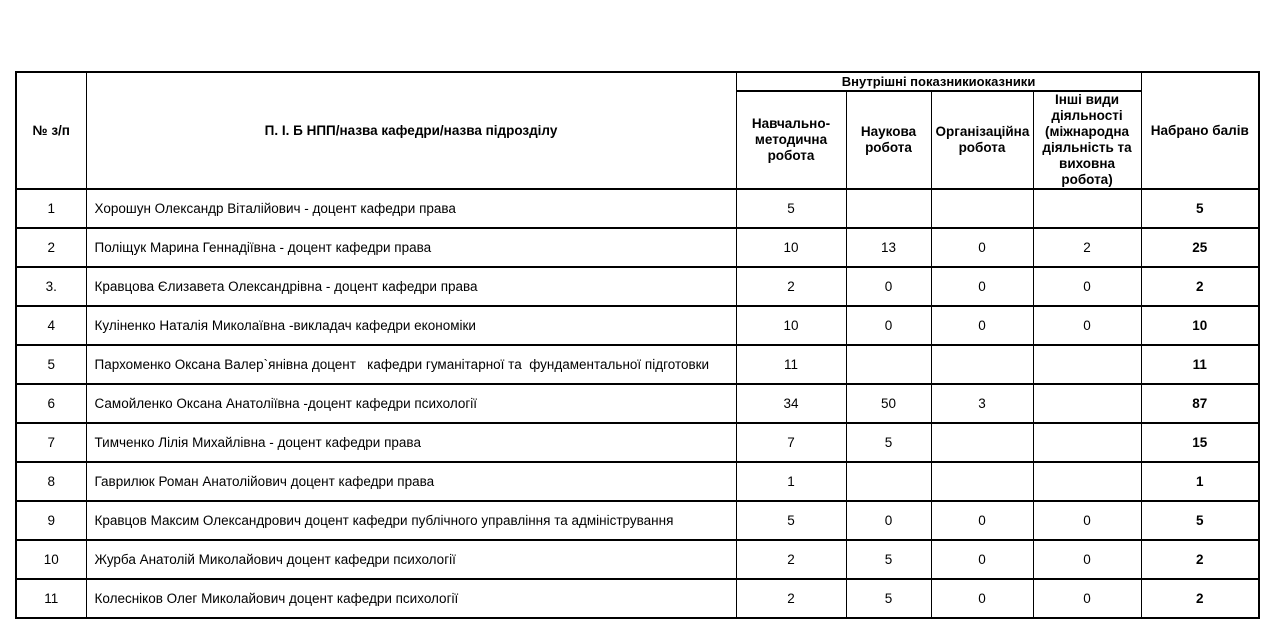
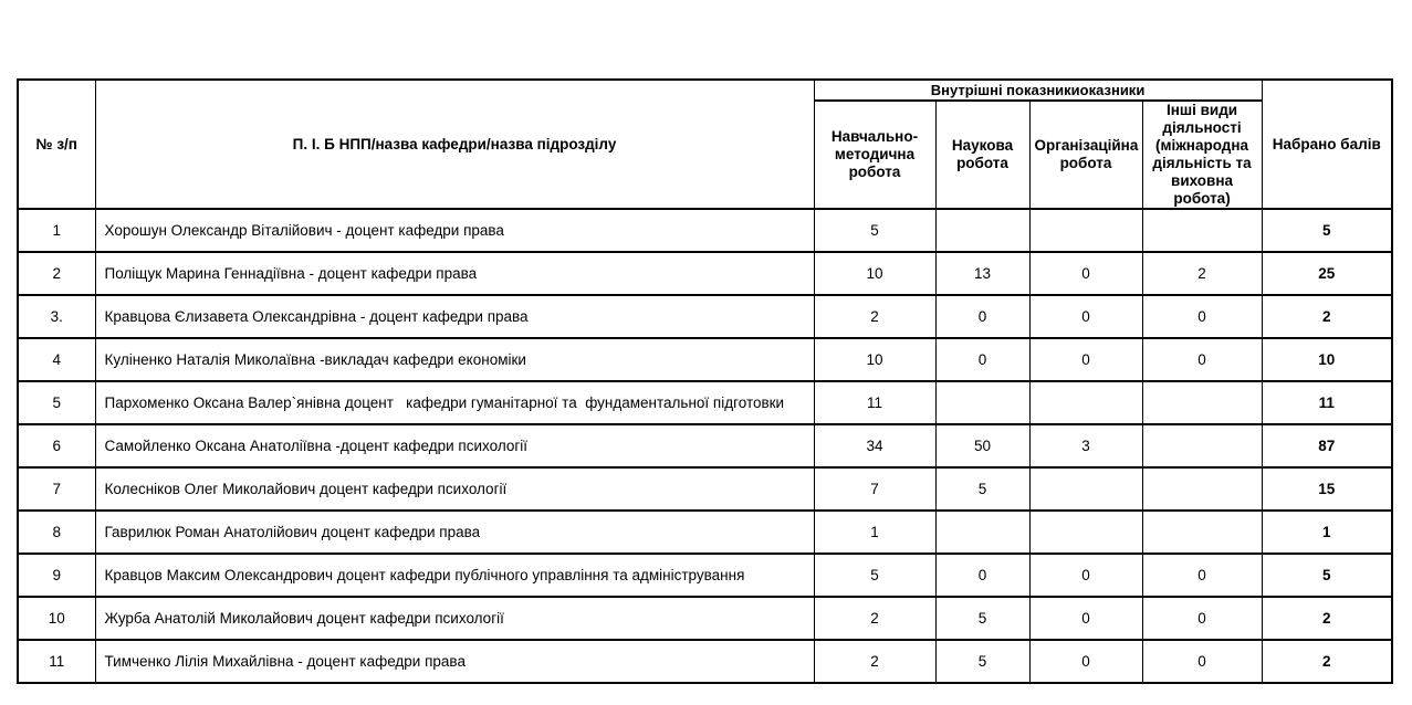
  № з/п	П. І. Б НПП/назва кафедри/назва підрозділу	Внутрішні показникиоказники	Набрано балів
  Навчально-методична робота	Наукова робота	Організаційна робота	Інші види діяльності (міжнародна діяльність та виховна робота)
  1	Хорошун Олександр Віталійович - доцент кафедри права	5				5
  2	Поліщук Марина Геннадіївна - доцент кафедри права	10	13	0	2	25
  3.	Кравцова Єлизавета Олександрівна - доцент кафедри права	2	0	0	0	2
  4	Куліненко Наталія Миколаївна -викладач кафедри економіки	10	0	0	0	10
  5	Пархоменко Оксана Валер`янівна доцент кафедри гуманітарної та фундаментальної підготовки	11				11
  6	Самойленко Оксана Анатоліївна -доцент кафедри психології	34	50	3		87
- 7	Тимченко Лілія Михайлівна - доцент кафедри права	7	5			15
+ 7	Колесніков Олег Миколайович доцент кафедри психології	7	5			15
  8	Гаврилюк Роман Анатолійович доцент кафедри права	1				1
  9	Кравцов Максим Олександрович доцент кафедри публічного управління та адміністрування	5	0	0	0	5
  10	Журба Анатолій Миколайович доцент кафедри психології	2	5	0	0	2
- 11	Колесніков Олег Миколайович доцент кафедри психології	2	5	0	0	2
+ 11	Тимченко Лілія Михайлівна - доцент кафедри права	2	5	0	0	2
